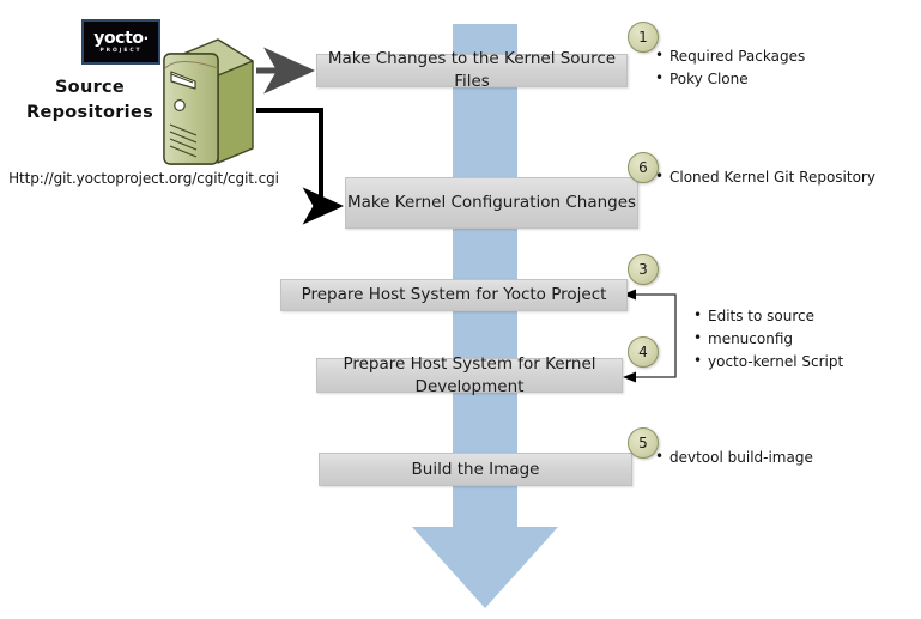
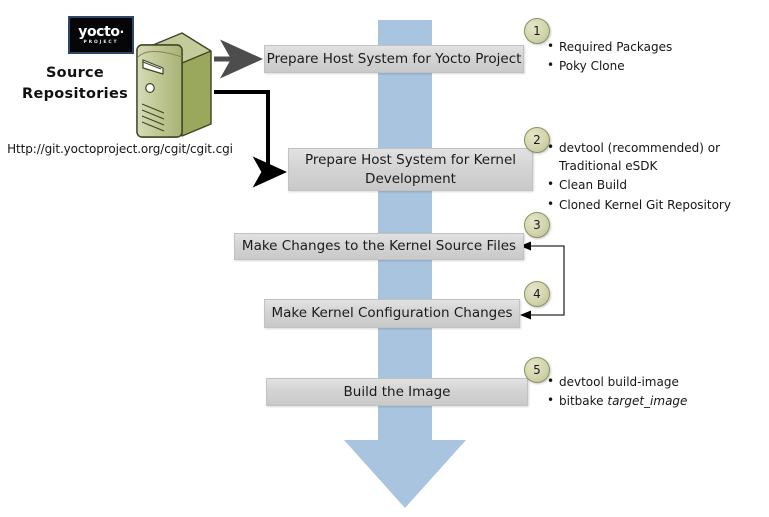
  yocto·
  Source
  Repositories
  Http://git.yoctoproject.org/cgit/cgit.cgi
- Make Changes to the Kernel Source Files
+ Prepare Host System for Yocto Project
- Make Kernel Configuration Changes
+ Prepare Host System for Kernel Development
- Prepare Host System for Yocto Project
+ Make Changes to the Kernel Source Files
- Prepare Host System for Kernel Development
+ Make Kernel Configuration Changes
  Build the Image
  1
- 6
+ 2
  3
  4
  5
  Required Packages
  Poky Clone
+ devtool (recommended) or Traditional eSDK
+ Clean Build
  Cloned Kernel Git Repository
- Edits to source
- menuconfig
- yocto-kernel Script
  devtool build-image
+ bitbake target_image
